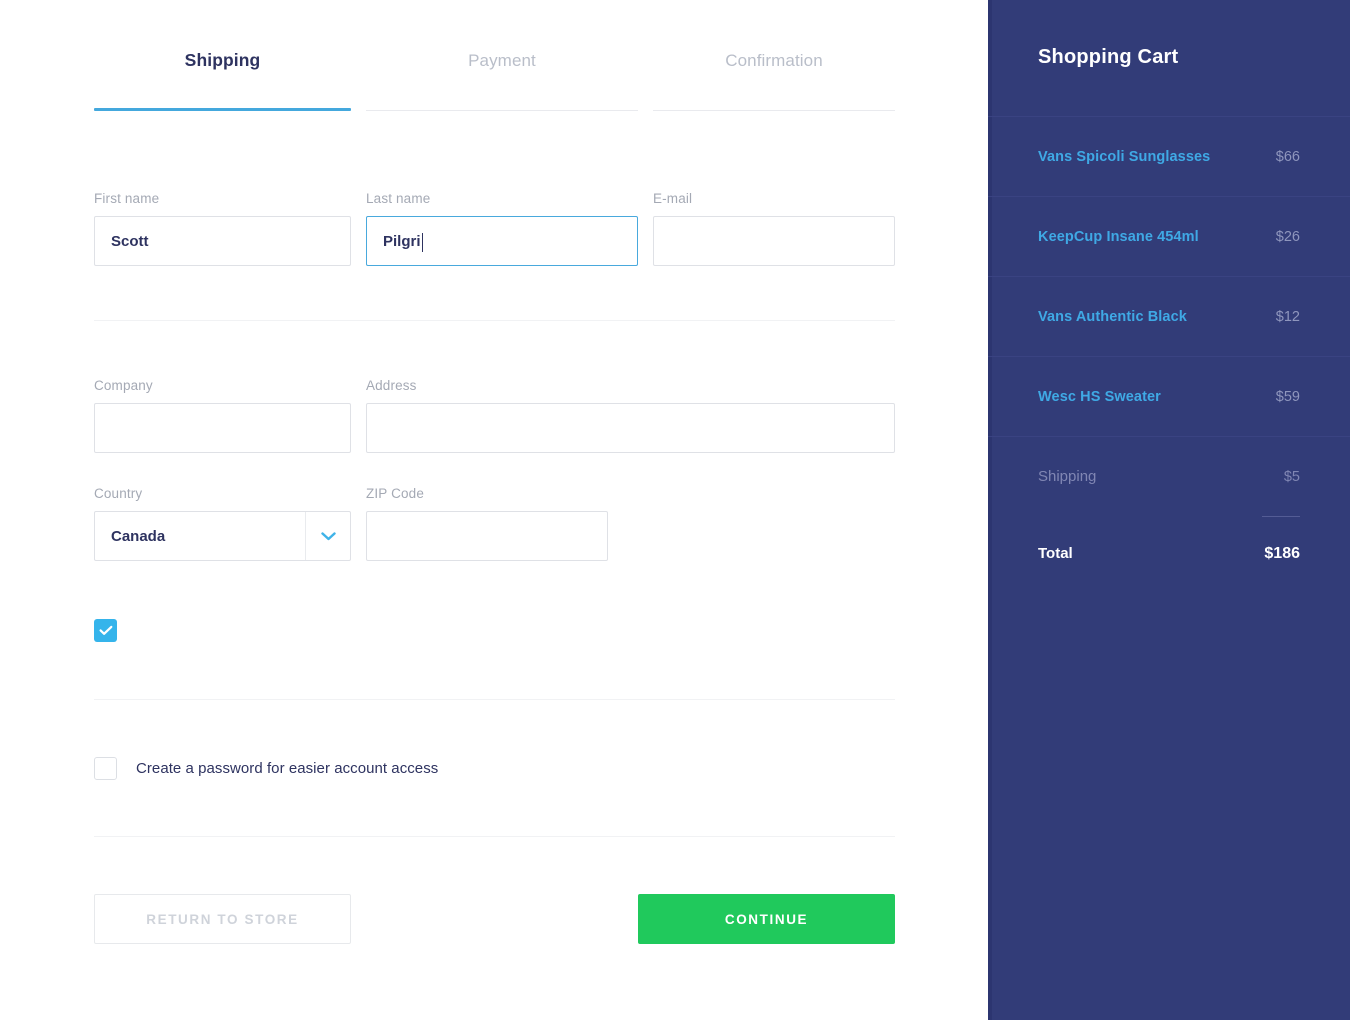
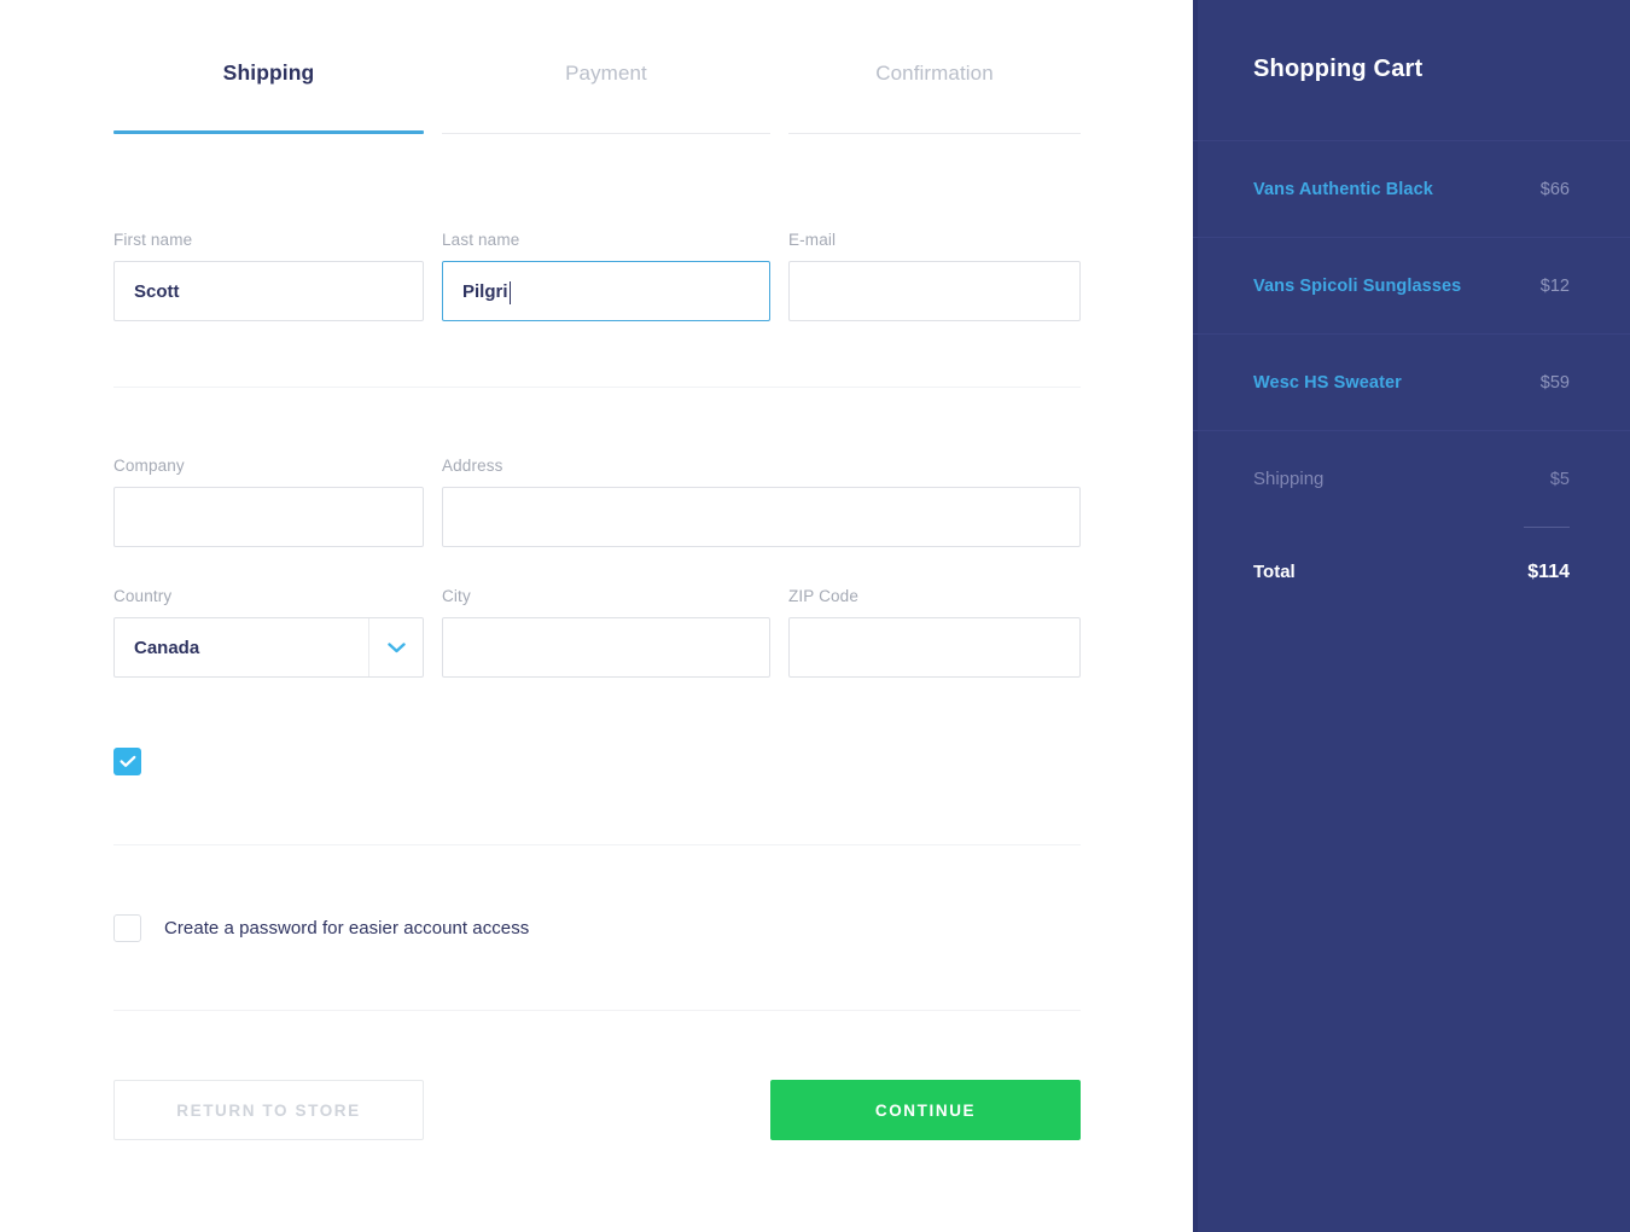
  Shipping
  Payment
  Confirmation
  First name
  Scott
  Last name
  Pilgri
  E-mail
  Company
  Address
  Country
  Canada
+ City
  ZIP Code
  Create a password for easier account access
  RETURN TO STORE
  CONTINUE
  Shopping Cart
- Vans Spicoli Sunglasses
+ Vans Authentic Black
  $66
- KeepCup Insane 454ml
- $26
- Vans Authentic Black
+ Vans Spicoli Sunglasses
  $12
  Wesc HS Sweater
  $59
  Shipping
  $5
  Total
- $186
+ $114
